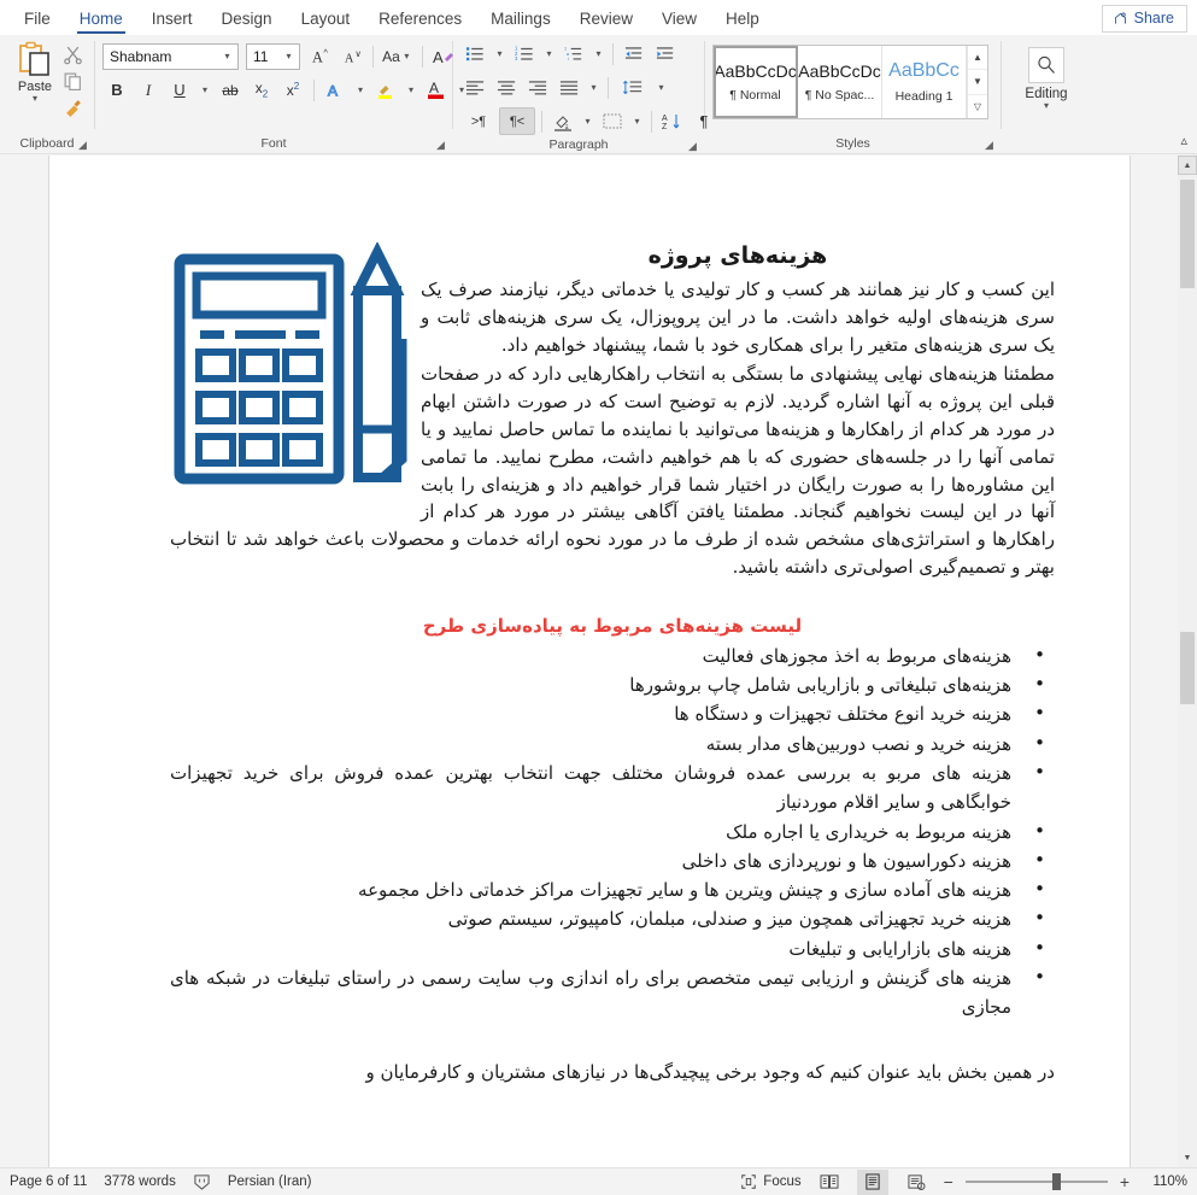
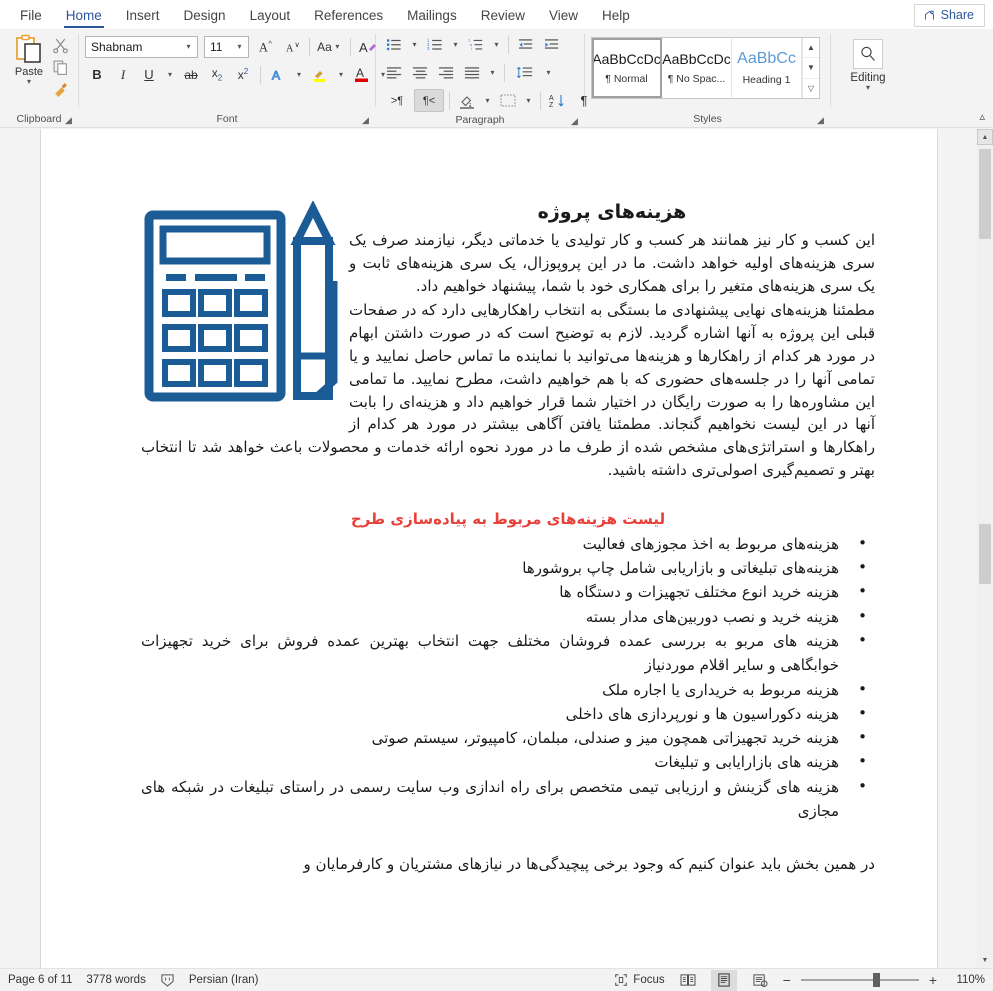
  File
  Home
  Insert
  Design
  Layout
  References
  Mailings
  Review
  View
  Help
  Share
  Paste
  ▾
  Clipboard
  ◢
  Shabnam
  ▾
  11
  ▾
  A
  ^
  A
  ∨
  Aa
  ▾
  A
  B
  I
  U
  ▾
  ab
  x2
  x2
  A
  ▾
  ▾
  A
  ▾
  Font
  ◢
  ▾
  ▾
  ▾
  ▾
  ▾
  >¶
  ¶<
  ▾
  ▾
  ¶
  Paragraph
  ◢
  AaBbCcDc
  ¶ Normal
  AaBbCcDc
  ¶ No Spac...
  AaBbCc
  Heading 1
  ▲
  ▼
  ▽
  Styles
  ◢
  Editing
  ▾
  ▵
  هزینه‌های پروژه
  این کسب و کار نیز همانند هر کسب و کار تولیدی یا خدماتی دیگر، نیازمند صرف یک سری هزینه‌های اولیه خواهد داشت. ما در این پروپوزال، یک سری هزینه‌های ثابت و یک سری هزینه‌های متغیر را برای همکاری خود با شما، پیشنهاد خواهیم داد.
  مطمئنا هزینه‌های نهایی پیشنهادی ما بستگی به انتخاب راهکارهایی دارد که در صفحات قبلی این پروژه به آنها اشاره گردید. لازم به توضیح است که در صورت داشتن ابهام در مورد هر کدام از راهکارها و هزینه‌ها می‌توانید با نماینده ما تماس حاصل نمایید و یا تمامی آنها را در جلسه‌های حضوری که با هم خواهیم داشت، مطرح نمایید. ما تمامی این مشاوره‌ها را به صورت رایگان در اختیار شما قرار خواهیم داد و هزینه‌ای را بابت آنها در این لیست نخواهیم گنجاند. مطمئنا یافتن آگاهی بیشتر در مورد هر کدام از راهکارها و استراتژی‌های مشخص شده از طرف ما در مورد نحوه ارائه خدمات و محصولات باعث خواهد شد تا انتخاب بهتر و تصمیم‌گیری اصولی‌تری داشته باشید.
  لیست هزینه‌های مربوط به پیاده‌سازی طرح
  هزینه‌های مربوط به اخذ مجوزهای فعالیت
  هزینه‌های تبلیغاتی و بازاریابی شامل چاپ بروشورها
  هزینه خرید انوع مختلف تجهیزات و دستگاه ها
  هزینه خرید و نصب دوربین‌های مدار بسته
  هزینه های مربو به بررسی عمده فروشان مختلف جهت انتخاب بهترین عمده فروش برای خرید تجهیزات خوابگاهی و سایر اقلام موردنیاز
  هزینه مربوط به خریداری یا اجاره ملک
  هزینه دکوراسیون ها و نورپردازی های داخلی
- هزینه های آماده سازی و چینش ویترین ها و سایر تجهیزات مراکز خدماتی داخل مجموعه
  هزینه خرید تجهیزاتی همچون میز و صندلی، مبلمان، کامپیوتر، سیستم صوتی
  هزینه های بازارایابی و تبلیغات
  هزینه های گزینش و ارزیابی تیمی متخصص برای راه اندازی وب سایت رسمی در راستای تبلیغات در شبکه های مجازی
  در همین بخش باید عنوان کنیم که وجود برخی پیچیدگی‌ها در نیازهای مشتریان و کارفرمایان و
  Page 6 of 11
  3778 words
  Persian (Iran)
  Focus
  −
  +
  110%
